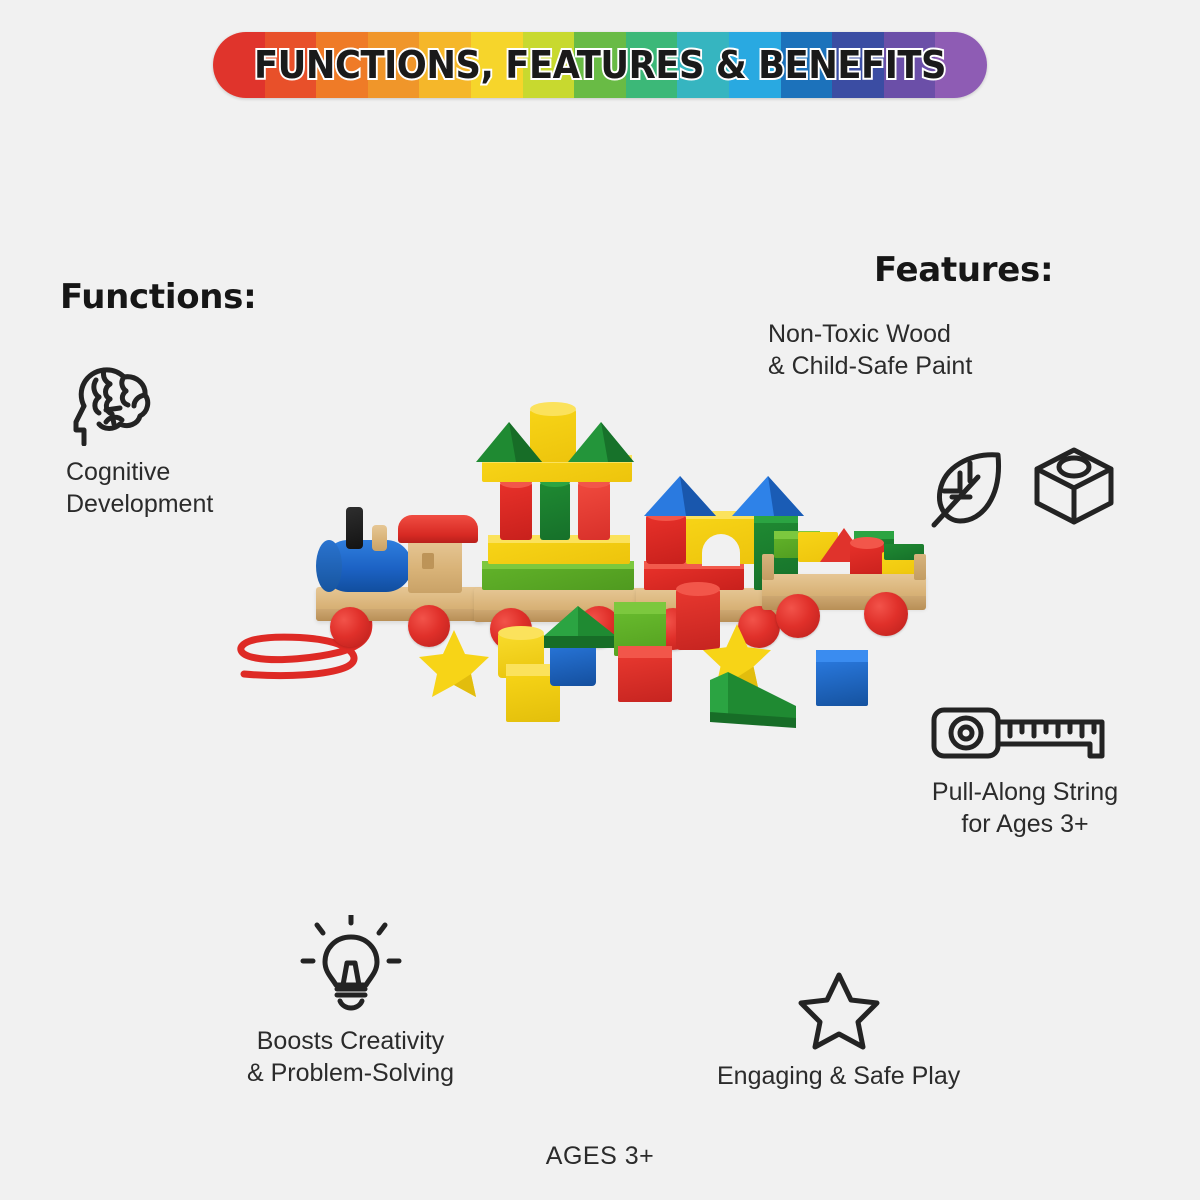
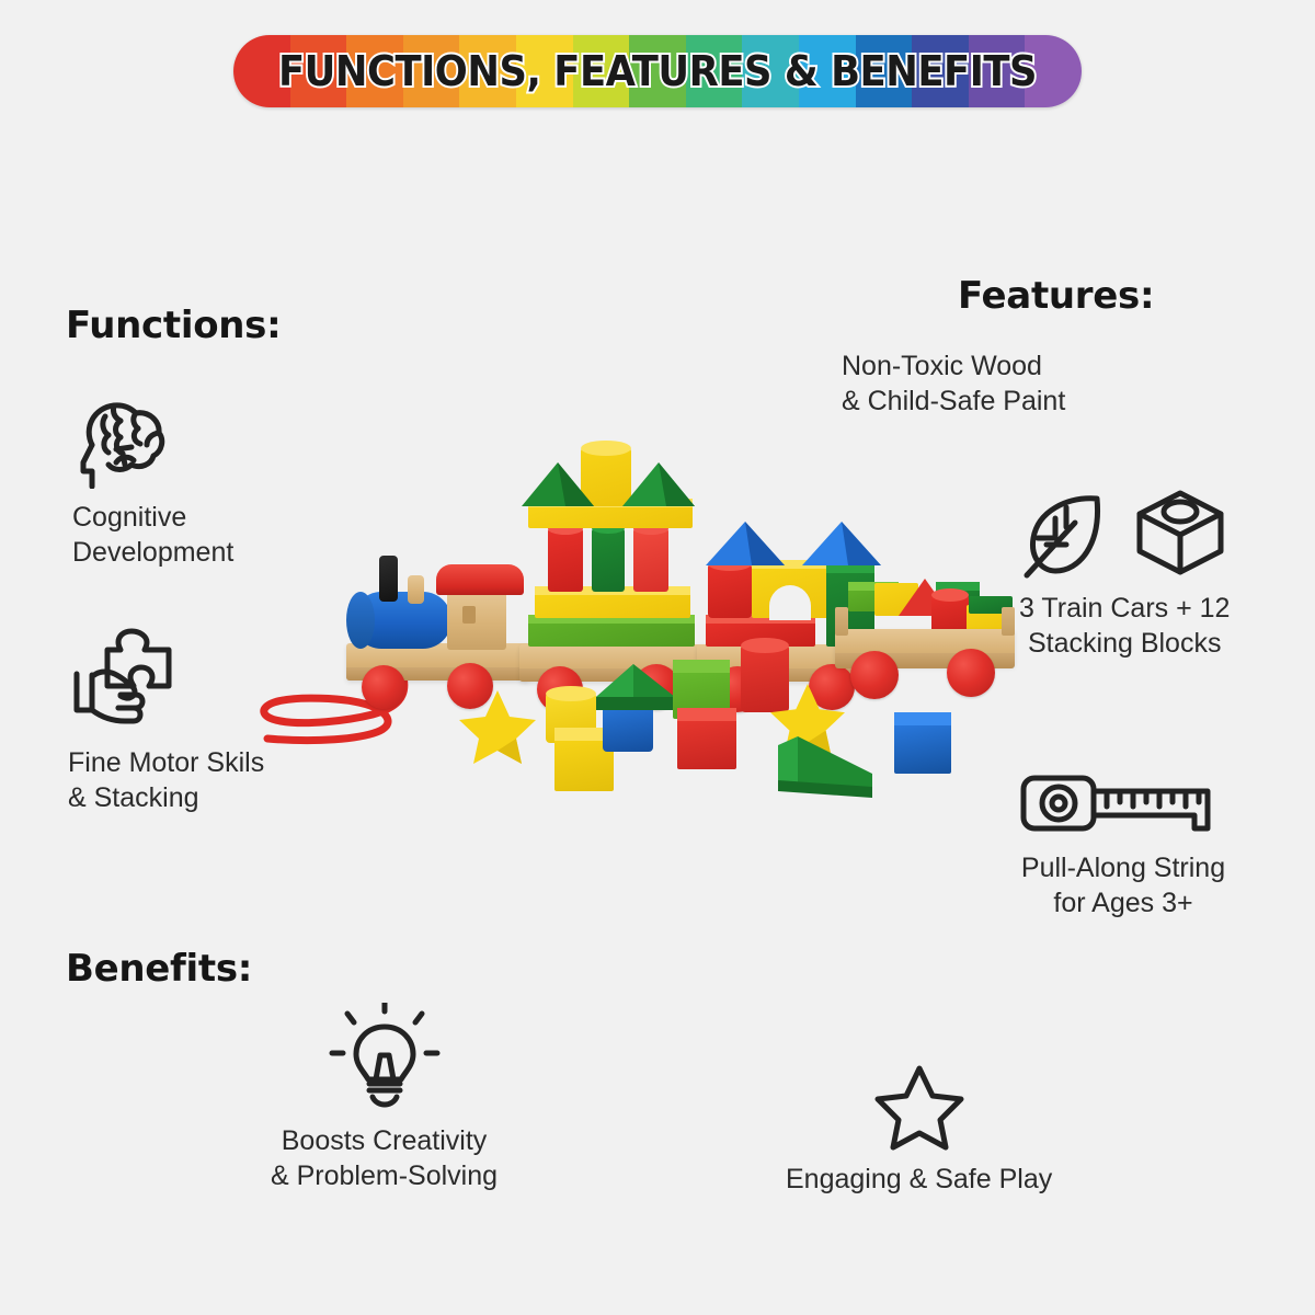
  FUNCTIONS, FEATURES & BENEFITS
  Functions:
  Features:
+ Benefits:
  Cognitive
  Development
+ Fine Motor Skils
+ & Stacking
  Non-Toxic Wood
  & Child-Safe Paint
+ 3 Train Cars + 12
+ Stacking Blocks
  Pull-Along String
  for Ages 3+
  Boosts Creativity
  & Problem-Solving
  Engaging & Safe Play
- AGES 3+
